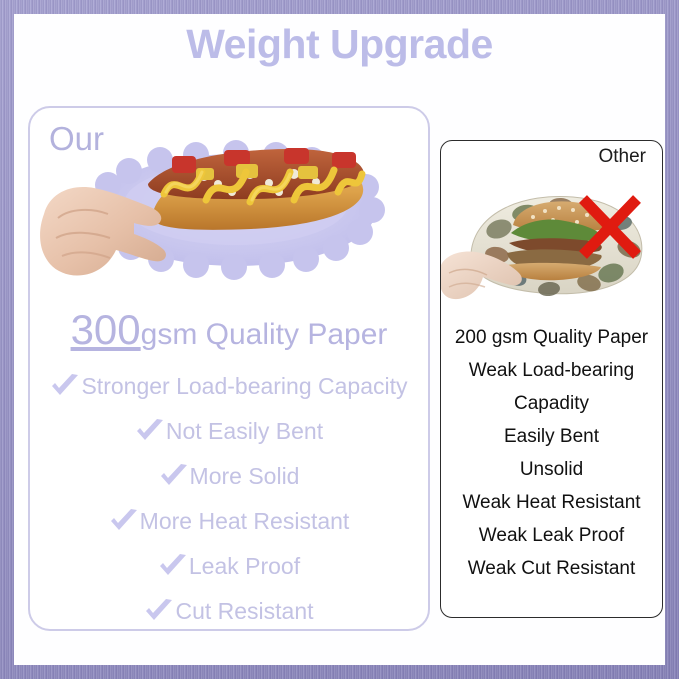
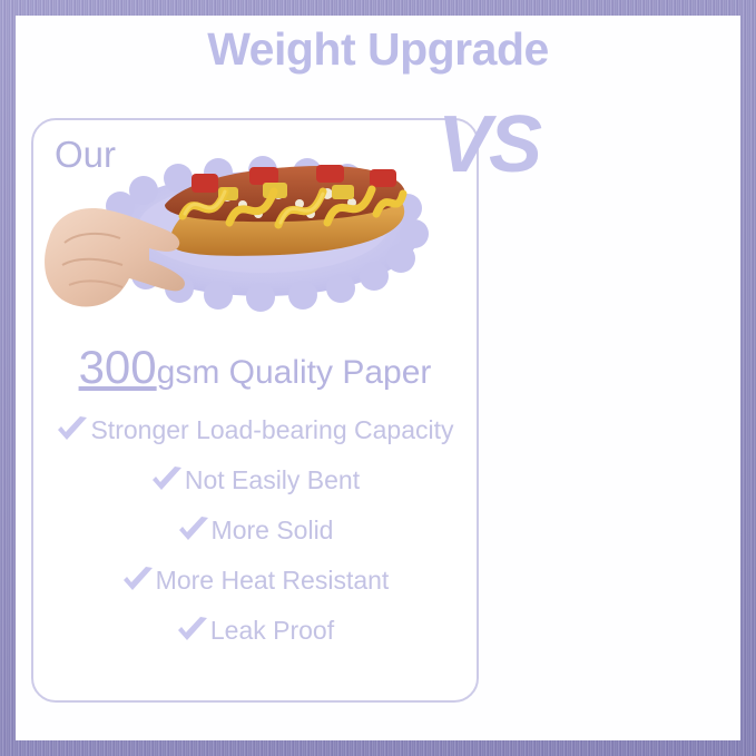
  Weight Upgrade
+ VS
  Our
  300gsm Quality Paper
  Stronger Load-bearing Capacity
  Not Easily Bent
  More Solid
  More Heat Resistant
  Leak Proof
- Cut Resistant
- Other
- 200 gsm Quality Paper
- Weak Load-bearing
- Capadity
- Easily Bent
- Unsolid
- Weak Heat Resistant
- Weak Leak Proof
- Weak Cut Resistant
